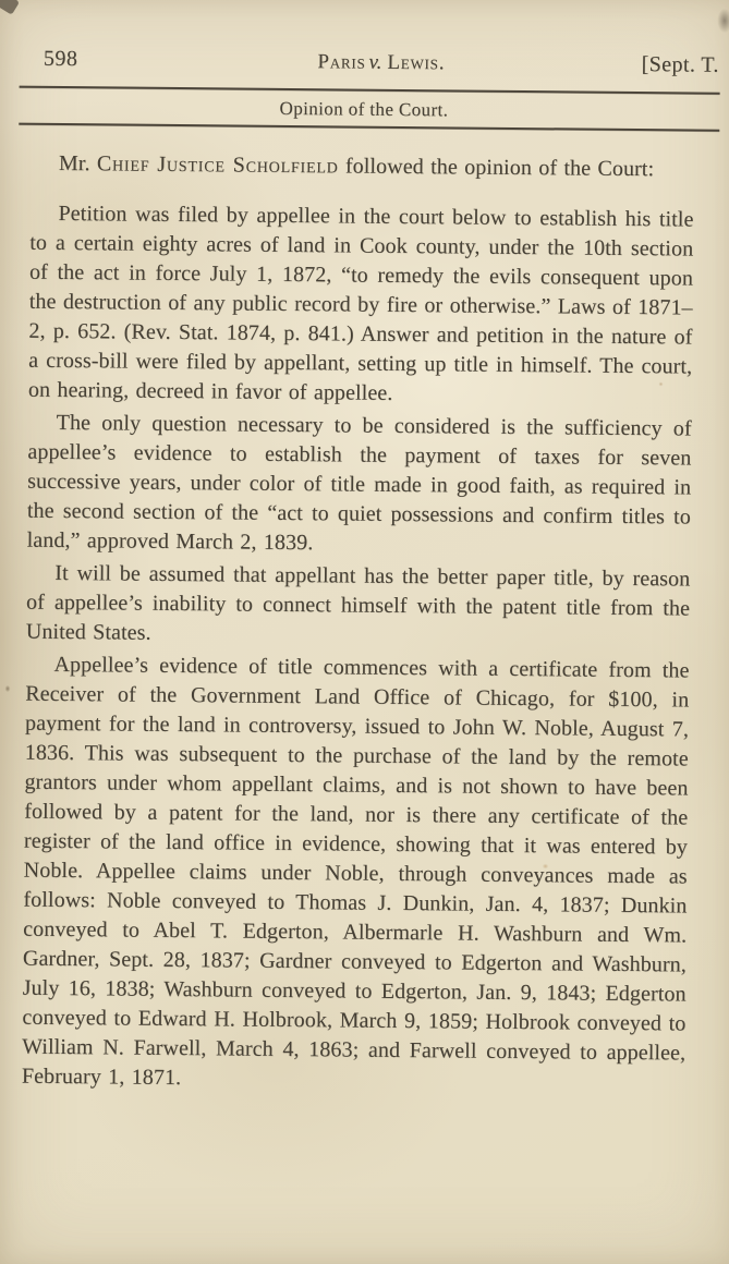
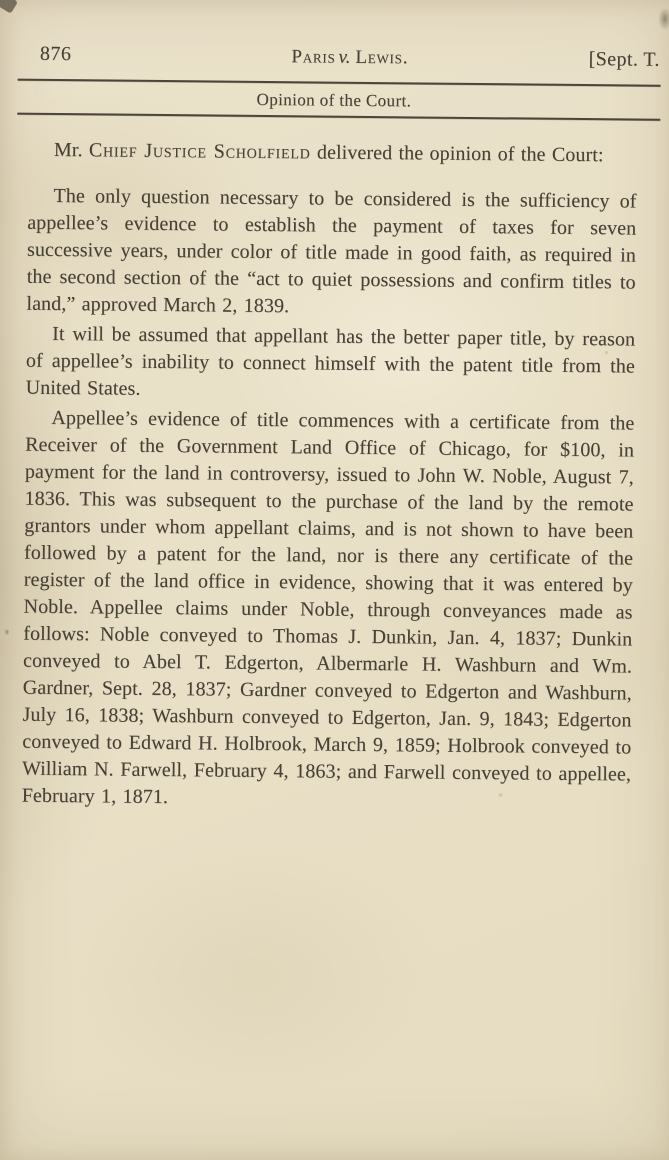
- 598
+ 876
  Paris v. Lewis.
  [Sept. T.
  Opinion of the Court.
- Mr. Chief Justice Scholfield followed the opinion of the Court:
+ Mr. Chief Justice Scholfield delivered the opinion of the Court:
- Petition was filed by appellee in the court below to establish his title to a certain eighty acres of land in Cook county, under the 10th section of the act in force July 1, 1872, “to remedy the evils consequent upon the destruction of any public record by fire or otherwise.” Laws of 1871–2, p. 652. (Rev. Stat. 1874, p. 841.) Answer and petition in the nature of a cross-bill were filed by appellant, setting up title in himself. The court, on hearing, decreed in favor of appellee.
  The only question necessary to be considered is the sufficiency of appellee’s evidence to establish the payment of taxes for seven successive years, under color of title made in good faith, as required in the second section of the “act to quiet possessions and confirm titles to land,” approved March 2, 1839.
  It will be assumed that appellant has the better paper title, by reason of appellee’s inability to connect himself with the patent title from the United States.
- Appellee’s evidence of title commences with a certificate from the Receiver of the Government Land Office of Chicago, for $100, in payment for the land in controversy, issued to John W. Noble, August 7, 1836. This was subsequent to the purchase of the land by the remote grantors under whom appellant claims, and is not shown to have been followed by a patent for the land, nor is there any certificate of the register of the land office in evidence, showing that it was entered by Noble. Appellee claims under Noble, through conveyances made as follows: Noble conveyed to Thomas J. Dunkin, Jan. 4, 1837; Dunkin conveyed to Abel T. Edgerton, Albermarle H. Washburn and Wm. Gardner, Sept. 28, 1837; Gardner conveyed to Edgerton and Washburn, July 16, 1838; Washburn conveyed to Edgerton, Jan. 9, 1843; Edgerton conveyed to Edward H. Holbrook, March 9, 1859; Holbrook conveyed to William N. Farwell, March 4, 1863; and Farwell conveyed to appellee, February 1, 1871.
+ Appellee’s evidence of title commences with a certificate from the Receiver of the Government Land Office of Chicago, for $100, in payment for the land in controversy, issued to John W. Noble, August 7, 1836. This was subsequent to the purchase of the land by the remote grantors under whom appellant claims, and is not shown to have been followed by a patent for the land, nor is there any certificate of the register of the land office in evidence, showing that it was entered by Noble. Appellee claims under Noble, through conveyances made as follows: Noble conveyed to Thomas J. Dunkin, Jan. 4, 1837; Dunkin conveyed to Abel T. Edgerton, Albermarle H. Washburn and Wm. Gardner, Sept. 28, 1837; Gardner conveyed to Edgerton and Washburn, July 16, 1838; Washburn conveyed to Edgerton, Jan. 9, 1843; Edgerton conveyed to Edward H. Holbrook, March 9, 1859; Holbrook conveyed to William N. Farwell, February 4, 1863; and Farwell conveyed to appellee, February 1, 1871.
